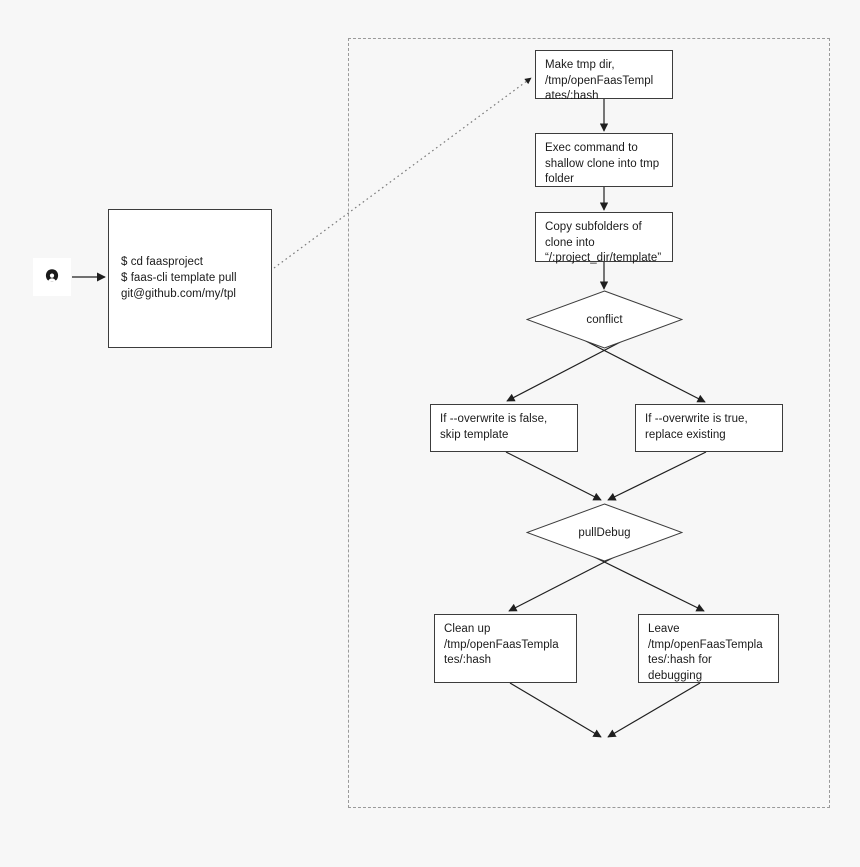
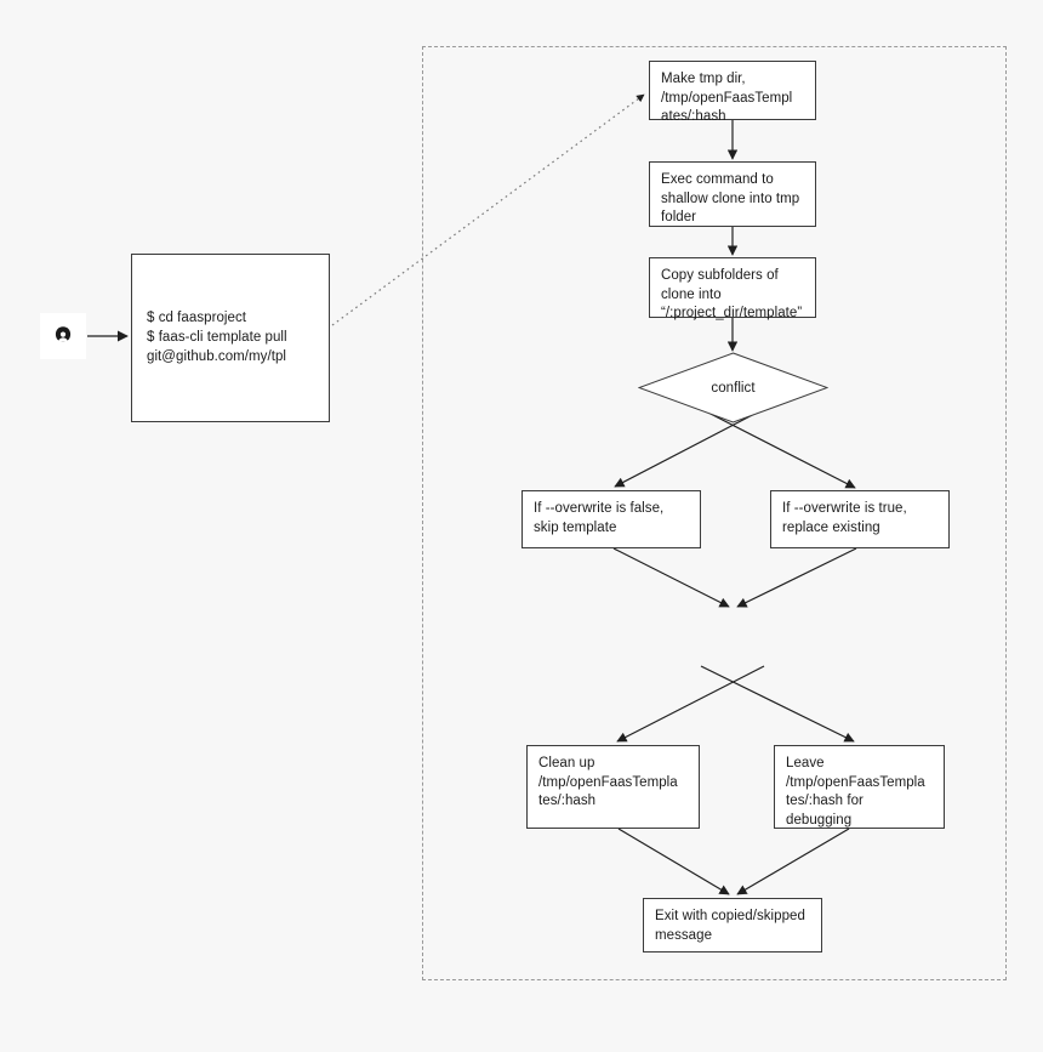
  $ cd faasproject
  $ faas-cli template pull
  git@github.com/my/tpl
  Make tmp dir,
  /tmp/openFaasTempl
  ates/:hash
  Exec command to
  shallow clone into tmp
  folder
  Copy subfolders of
  clone into
  “/:project_dir/template”
  conflict
  If --overwrite is false,
  skip template
  If --overwrite is true,
  replace existing
- pullDebug
  Clean up
  /tmp/openFaasTempla
  tes/:hash
  Leave
  /tmp/openFaasTempla
  tes/:hash for
  debugging
+ Exit with copied/skipped
+ message
